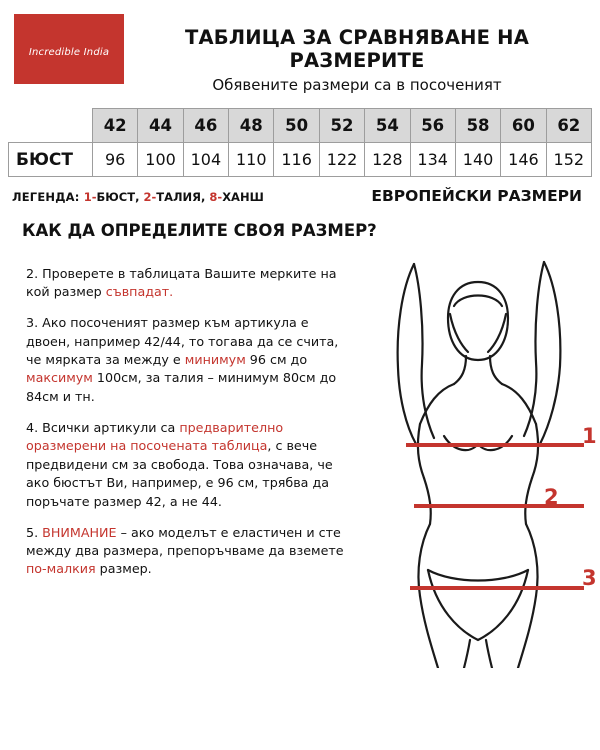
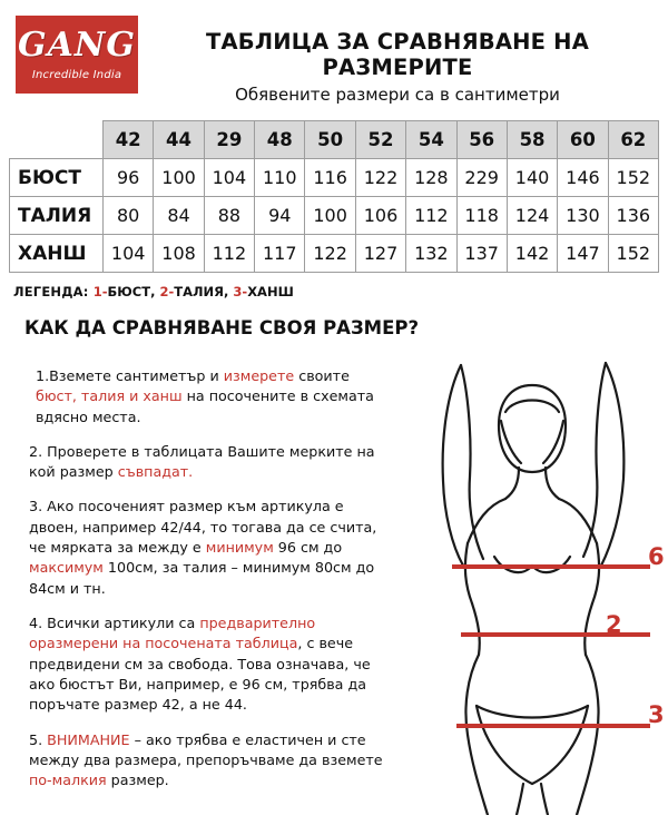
+ GANG
  Incredible India
  ТАБЛИЦА ЗА СРАВНЯВАНЕ НА РАЗМЕРИТЕ
- Обявените размери са в посоченият
+ Обявените размери са в сантиметри
- 	42	44	46	48	50	52	54	56	58	60	62
+ 	42	44	29	48	50	52	54	56	58	60	62
- БЮСТ	96	100	104	110	116	122	128	134	140	146	152
+ БЮСТ	96	100	104	110	116	122	128	229	140	146	152
+ ТАЛИЯ	80	84	88	94	100	106	112	118	124	130	136
+ ХАНШ	104	108	112	117	122	127	132	137	142	147	152
- ЛЕГЕНДА: 1-БЮСТ, 2-ТАЛИЯ, 8-ХАНШ
+ ЛЕГЕНДА: 1-БЮСТ, 2-ТАЛИЯ, 3-ХАНШ
- ЕВРОПЕЙСКИ РАЗМЕРИ
- КАК ДА ОПРЕДЕЛИТЕ СВОЯ РАЗМЕР?
+ КАК ДА СРАВНЯВАНЕ СВОЯ РАЗМЕР?
+ 1.Вземете сантиметър и измерете своите бюст, талия и ханш на посочените в схемата вдясно места.
  2. Проверете в таблицата Вашите мерките на кой размер съвпадат.
  3. Ако посоченият размер към артикула е двоен, например 42/44, то тогава да се счита, че мярката за между е минимум 96 см до максимум 100см, за талия – минимум 80см до 84см и тн.
  4. Всички артикули са предварително оразмерени на посочената таблица, с вече предвидени см за свобода. Това означава, че ако бюстът Ви, например, е 96 см, трябва да поръчате размер 42, а не 44.
- 5. ВНИМАНИЕ – ако моделът е еластичен и сте между два размера, препоръчваме да вземете по-малкия размер.
+ 5. ВНИМАНИЕ – ако трябва е еластичен и сте между два размера, препоръчваме да вземете по-малкия размер.
- 1
+ 6
  2
  3
